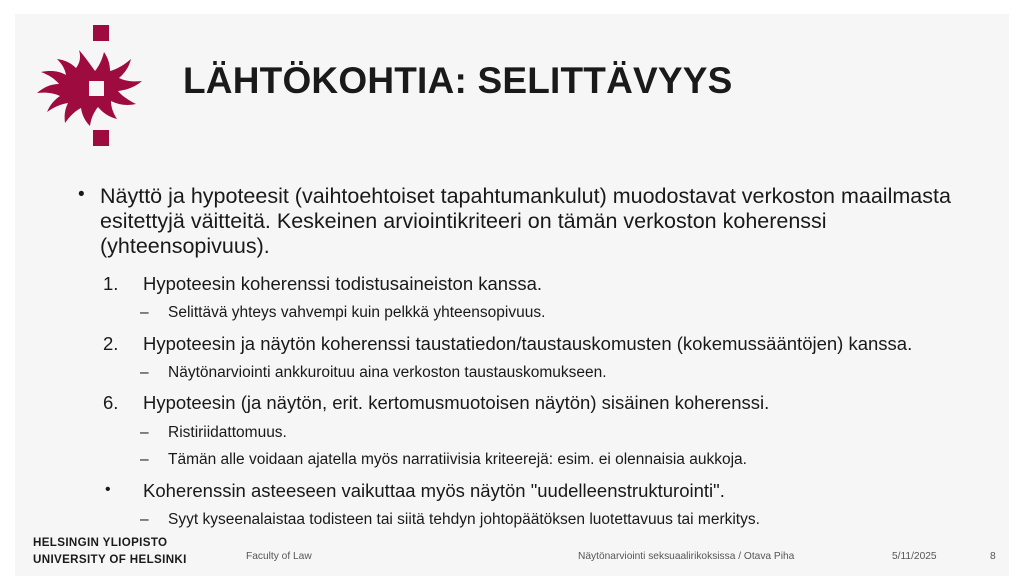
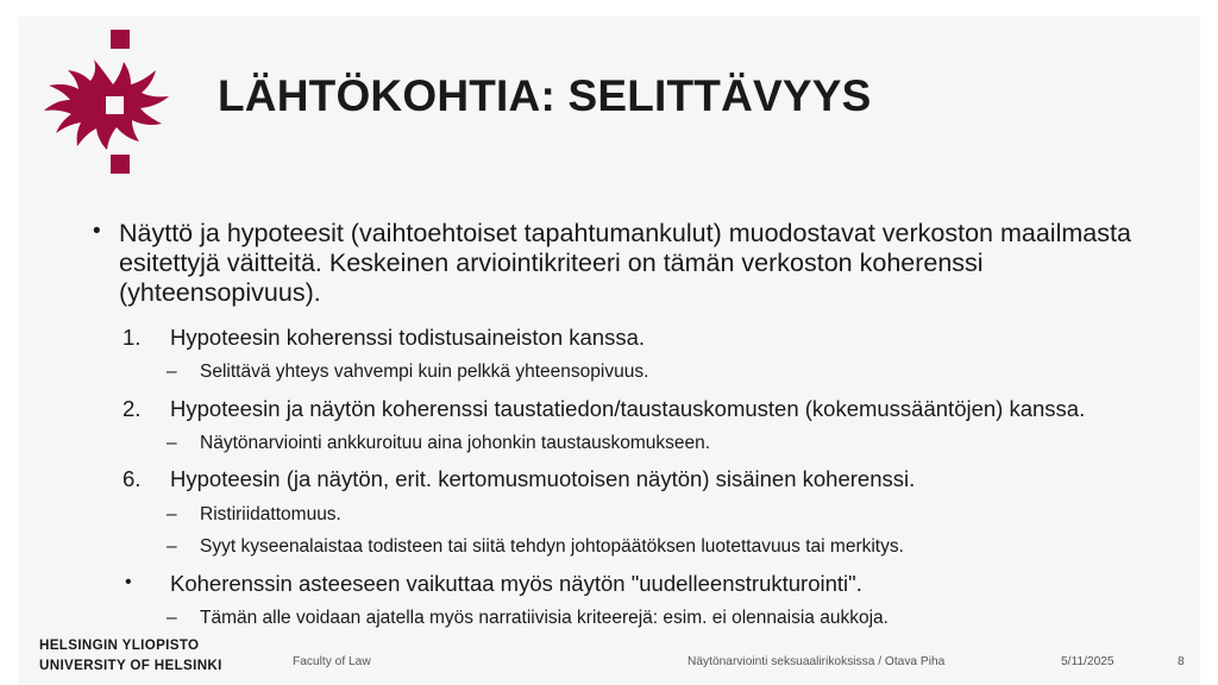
  LÄHTÖKOHTIA: SELITTÄVYYS
  •
  Näyttö ja hypoteesit (vaihtoehtoiset tapahtumankulut) muodostavat verkoston maailmasta esitettyjä väitteitä. Keskeinen arviointikriteeri on tämän verkoston koherenssi (yhteensopivuus).
  1.
  Hypoteesin koherenssi todistusaineiston kanssa.
  –
  Selittävä yhteys vahvempi kuin pelkkä yhteensopivuus.
  2.
  Hypoteesin ja näytön koherenssi taustatiedon/taustauskomusten (kokemussääntöjen) kanssa.
  –
- Näytönarviointi ankkuroituu aina verkoston taustauskomukseen.
+ Näytönarviointi ankkuroituu aina johonkin taustauskomukseen.
  6.
  Hypoteesin (ja näytön, erit. kertomusmuotoisen näytön) sisäinen koherenssi.
  –
  Ristiriidattomuus.
  –
- Tämän alle voidaan ajatella myös narratiivisia kriteerejä: esim. ei olennaisia aukkoja.
+ Syyt kyseenalaistaa todisteen tai siitä tehdyn johtopäätöksen luotettavuus tai merkitys.
  •
  Koherenssin asteeseen vaikuttaa myös näytön "uudelleenstrukturointi".
  –
- Syyt kyseenalaistaa todisteen tai siitä tehdyn johtopäätöksen luotettavuus tai merkitys.
+ Tämän alle voidaan ajatella myös narratiivisia kriteerejä: esim. ei olennaisia aukkoja.
  HELSINGIN YLIOPISTO
  UNIVERSITY OF HELSINKI
  Faculty of Law
  Näytönarviointi seksuaalirikoksissa / Otava Piha
  5/11/2025
  8
